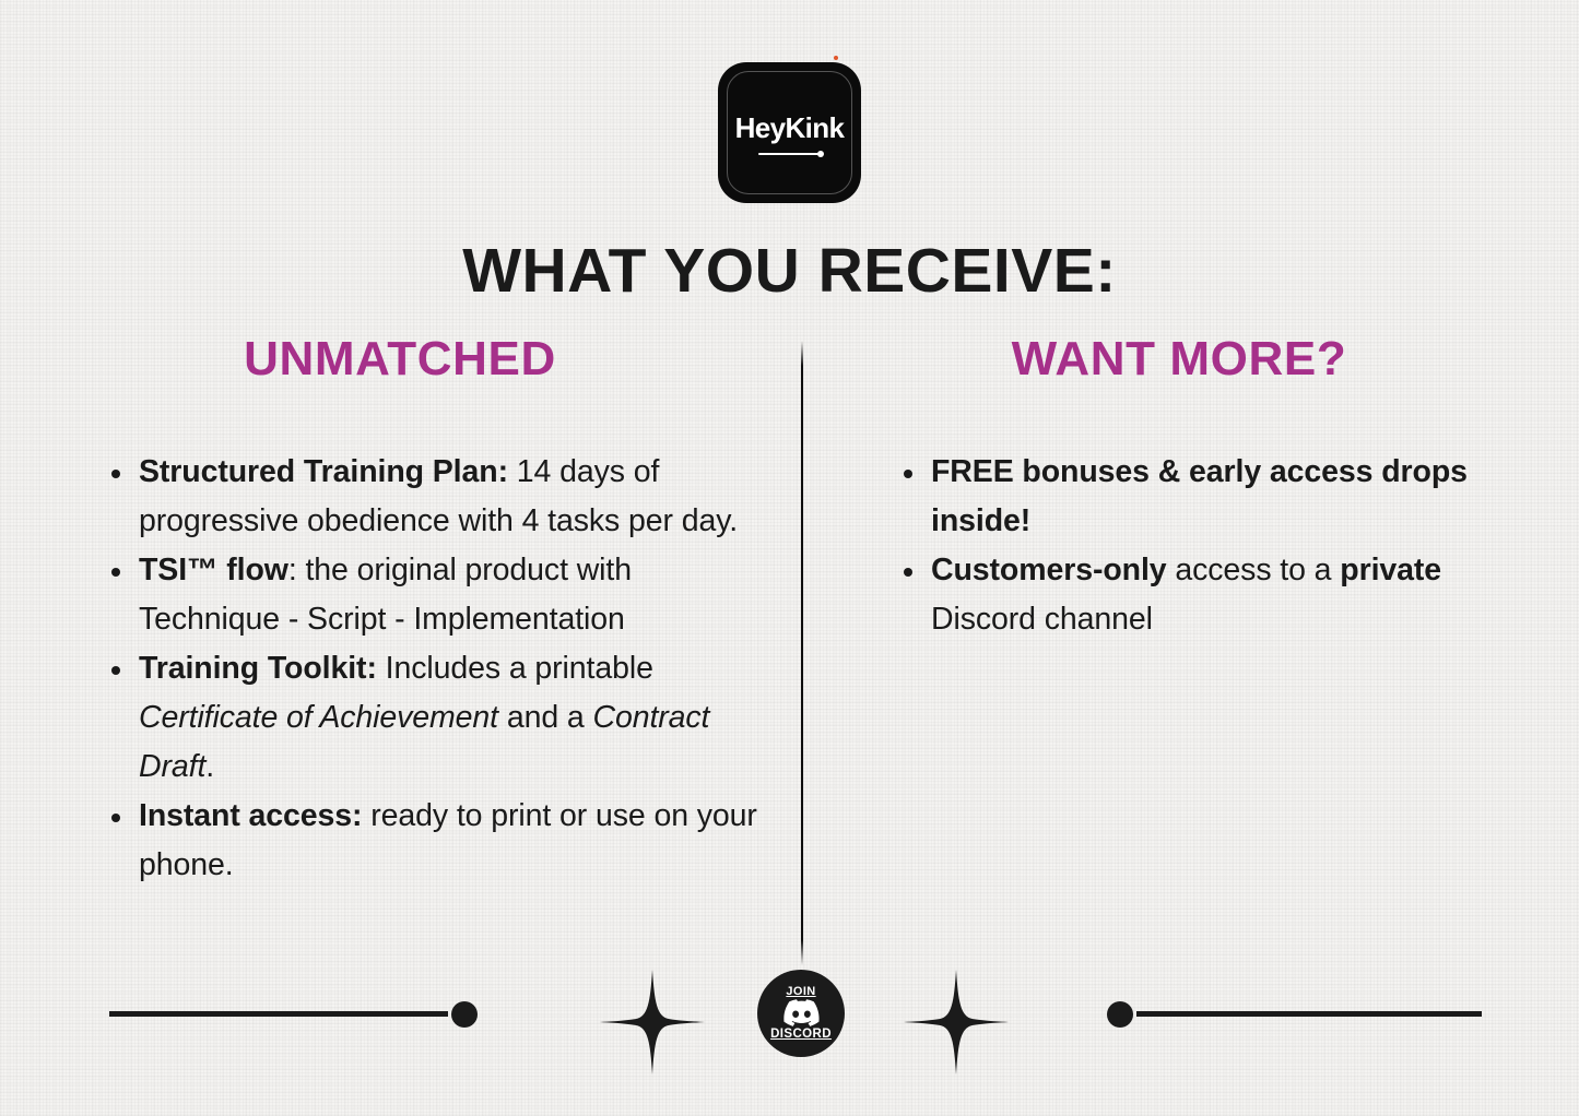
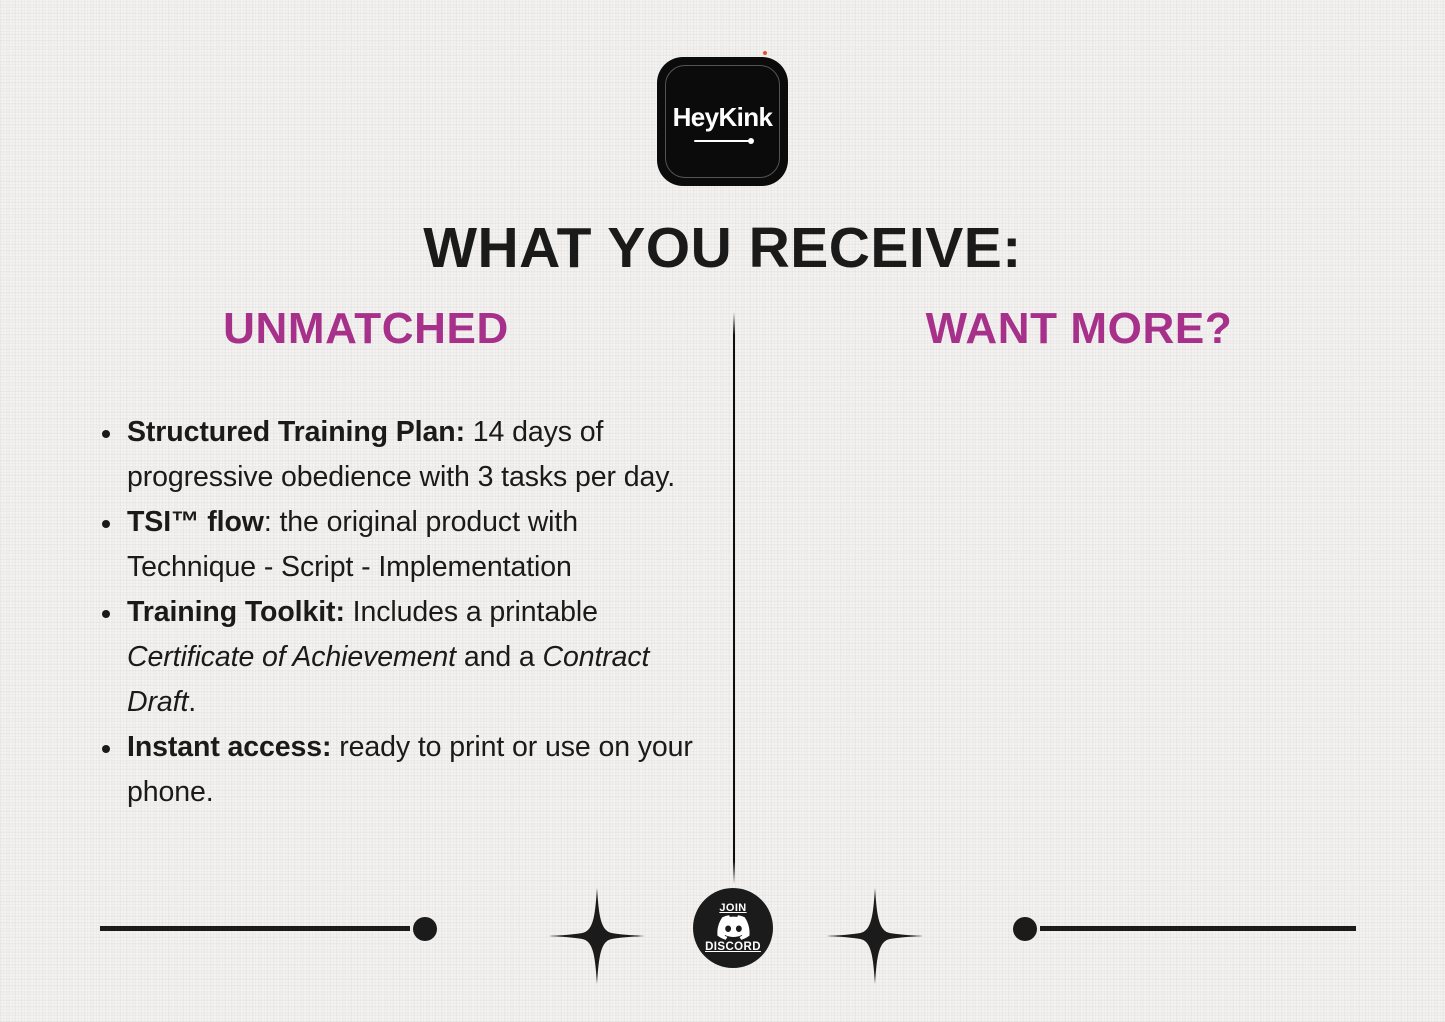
  HeyKink
  WHAT YOU RECEIVE:
  UNMATCHED
- Structured Training Plan: 14 days of progressive obedience with 4 tasks per day.
+ Structured Training Plan: 14 days of progressive obedience with 3 tasks per day.
  TSI™ flow: the original product with Technique - Script - Implementation
  Training Toolkit: Includes a printable Certificate of Achievement and a Contract Draft.
  Instant access: ready to print or use on your phone.
  WANT MORE?
- FREE bonuses & early access drops inside!
- Customers-only access to a private Discord channel
  JOIN
  DISCORD
